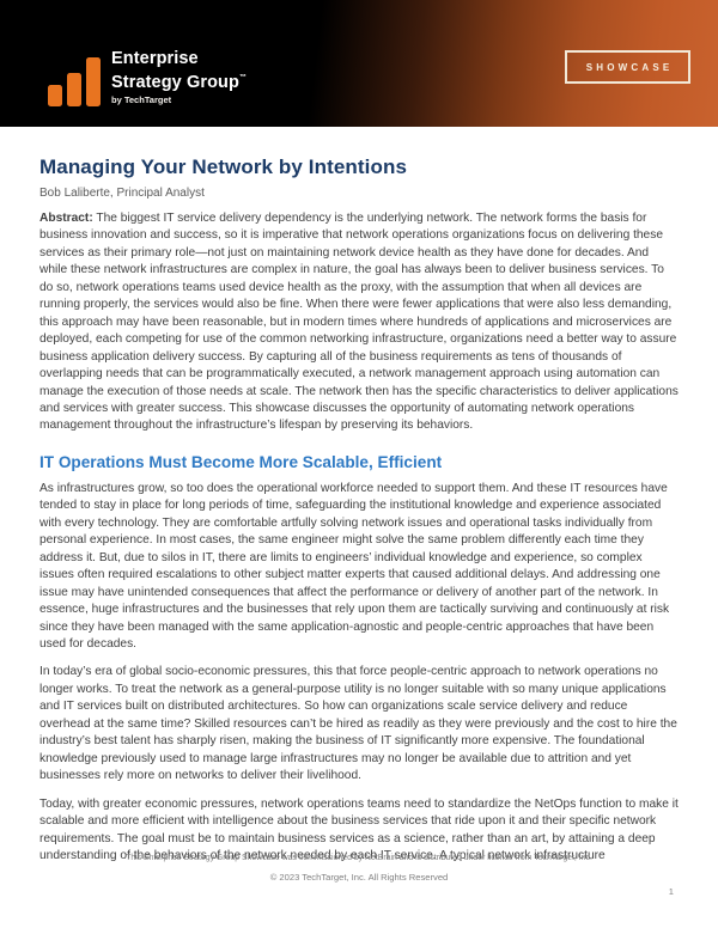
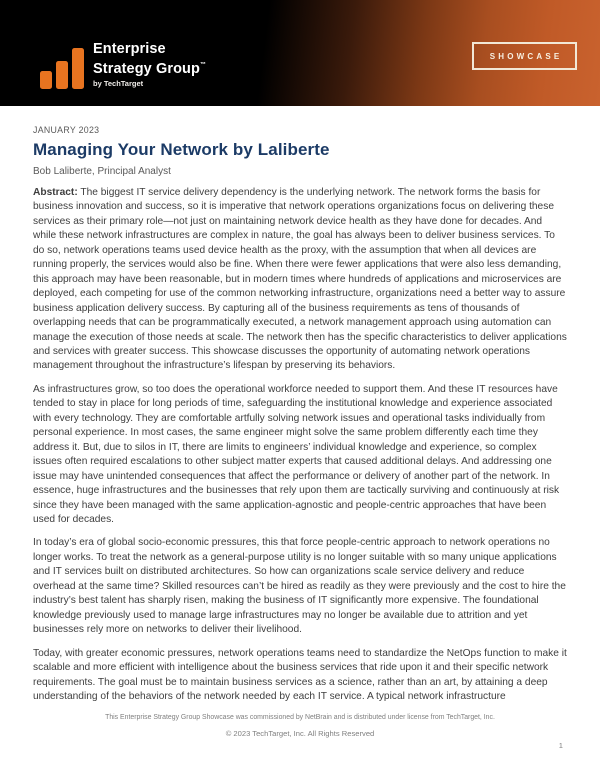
  Enterprise
  Strategy Group
  by TechTarget
  SHOWCASE
+ JANUARY 2023
- Managing Your Network by Intentions
+ Managing Your Network by Laliberte
  Bob Laliberte, Principal Analyst
  Abstract: The biggest IT service delivery dependency is the underlying network. The network forms the basis for business innovation and success, so it is imperative that network operations organizations focus on delivering these services as their primary role—not just on maintaining network device health as they have done for decades. And while these network infrastructures are complex in nature, the goal has always been to deliver business services. To do so, network operations teams used device health as the proxy, with the assumption that when all devices are running properly, the services would also be fine. When there were fewer applications that were also less demanding, this approach may have been reasonable, but in modern times where hundreds of applications and microservices are deployed, each competing for use of the common networking infrastructure, organizations need a better way to assure business application delivery success. By capturing all of the business requirements as tens of thousands of overlapping needs that can be programmatically executed, a network management approach using automation can manage the execution of those needs at scale. The network then has the specific characteristics to deliver applications and services with greater success. This showcase discusses the opportunity of automating network operations management throughout the infrastructure’s lifespan by preserving its behaviors.
- IT Operations Must Become More Scalable, Efficient
  As infrastructures grow, so too does the operational workforce needed to support them. And these IT resources have tended to stay in place for long periods of time, safeguarding the institutional knowledge and experience associated with every technology. They are comfortable artfully solving network issues and operational tasks individually from personal experience. In most cases, the same engineer might solve the same problem differently each time they address it. But, due to silos in IT, there are limits to engineers’ individual knowledge and experience, so complex issues often required escalations to other subject matter experts that caused additional delays. And addressing one issue may have unintended consequences that affect the performance or delivery of another part of the network. In essence, huge infrastructures and the businesses that rely upon them are tactically surviving and continuously at risk since they have been managed with the same application-agnostic and people-centric approaches that have been used for decades.
  In today’s era of global socio-economic pressures, this that force people-centric approach to network operations no longer works. To treat the network as a general-purpose utility is no longer suitable with so many unique applications and IT services built on distributed architectures. So how can organizations scale service delivery and reduce overhead at the same time? Skilled resources can’t be hired as readily as they were previously and the cost to hire the industry’s best talent has sharply risen, making the business of IT significantly more expensive. The foundational knowledge previously used to manage large infrastructures may no longer be available due to attrition and yet businesses rely more on networks to deliver their livelihood.
  Today, with greater economic pressures, network operations teams need to standardize the NetOps function to make it scalable and more efficient with intelligence about the business services that ride upon it and their specific network requirements. The goal must be to maintain business services as a science, rather than an art, by attaining a deep understanding of the behaviors of the network needed by each IT service. A typical network infrastructure
  © 2023 TechTarget, Inc. All Rights Reserved
  1
